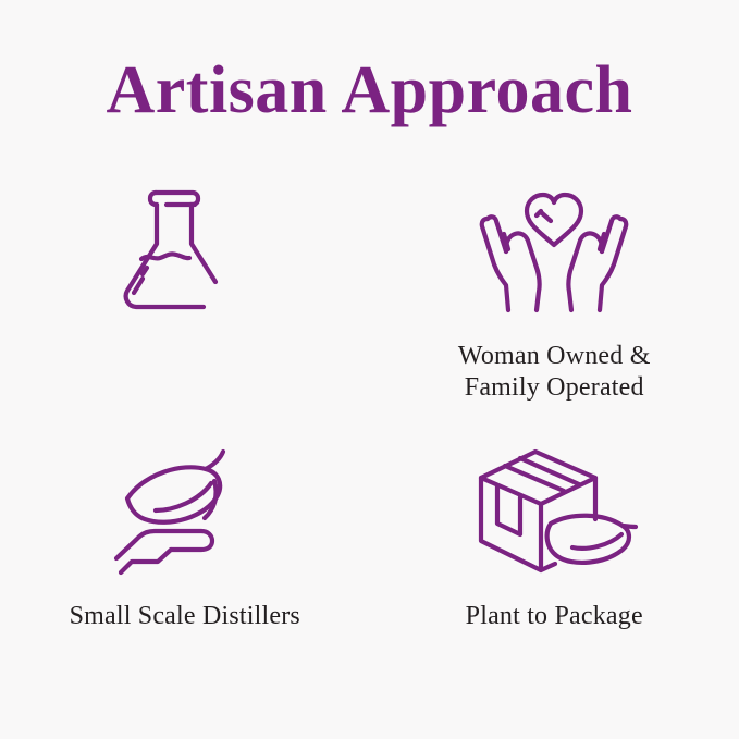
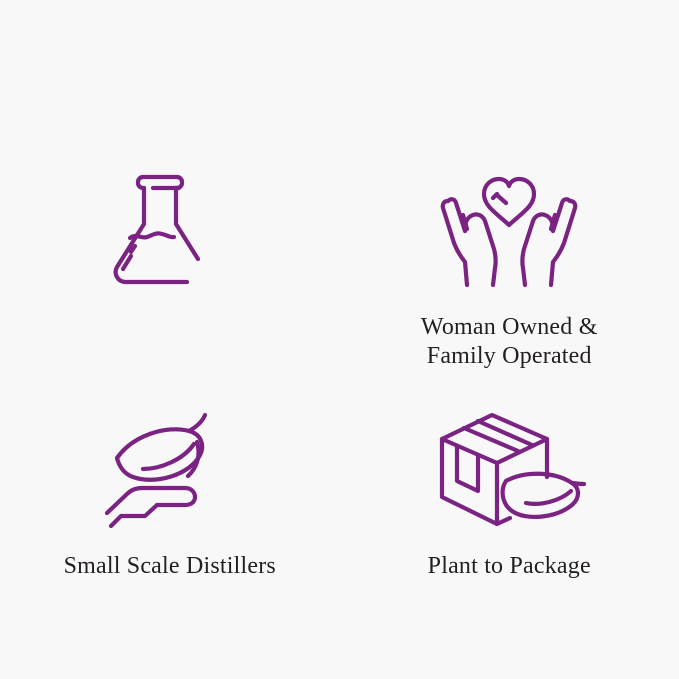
- Artisan Approach
  Woman Owned &
  Family Operated
  Small Scale Distillers
  Plant to Package
